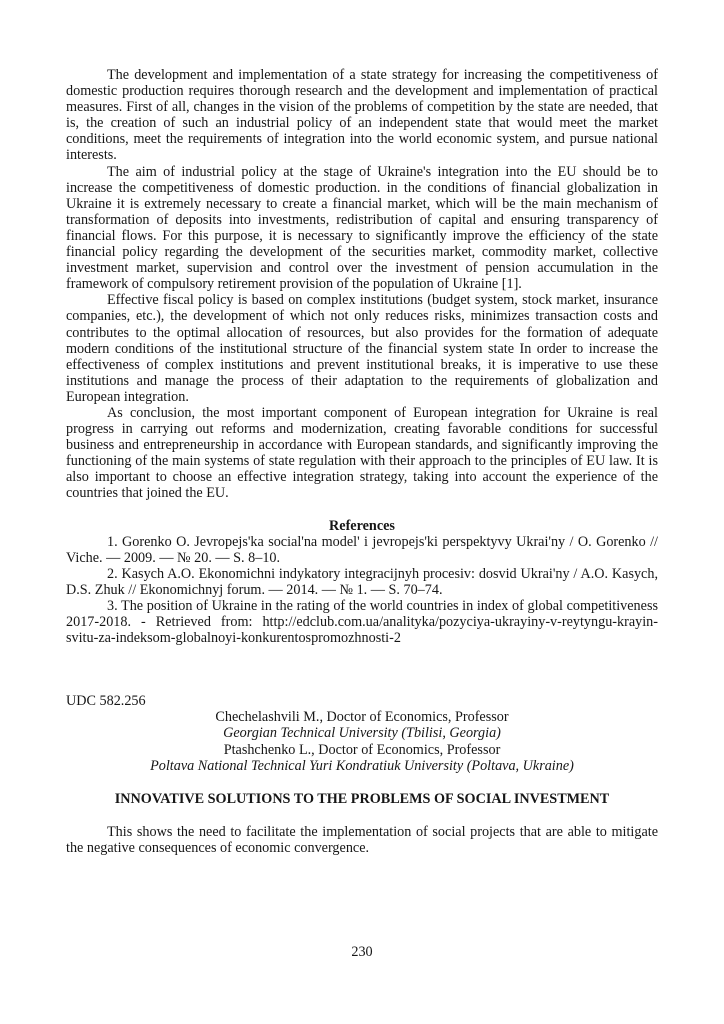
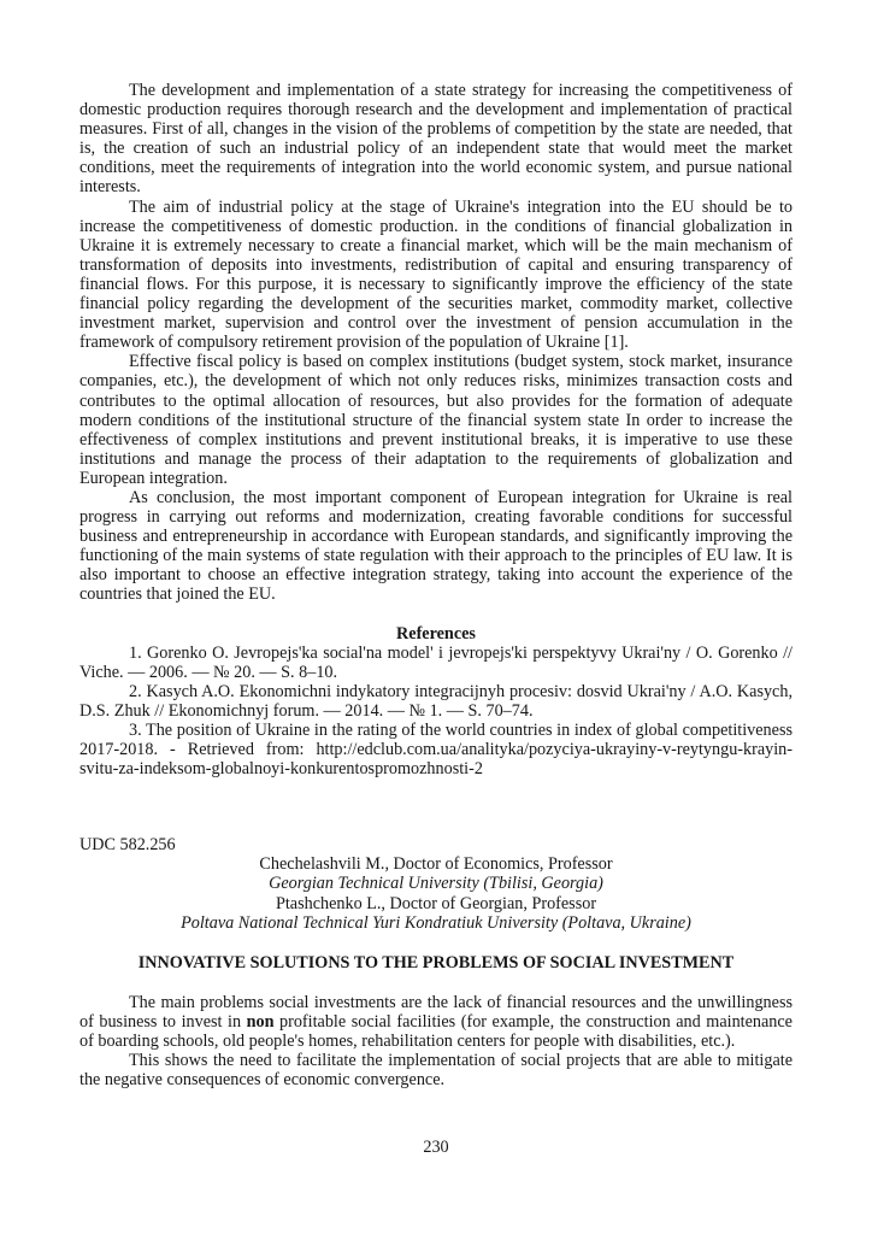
  The development and implementation of a state strategy for increasing the competitiveness of domestic production requires thorough research and the development and implementation of practical measures. First of all, changes in the vision of the problems of competition by the state are needed, that is, the creation of such an industrial policy of an independent state that would meet the market conditions, meet the requirements of integration into the world economic system, and pursue national interests.
  The aim of industrial policy at the stage of Ukraine's integration into the EU should be to increase the competitiveness of domestic production. in the conditions of financial globalization in Ukraine it is extremely necessary to create a financial market, which will be the main mechanism of transformation of deposits into investments, redistribution of capital and ensuring transparency of financial flows. For this purpose, it is necessary to significantly improve the efficiency of the state financial policy regarding the development of the securities market, commodity market, collective investment market, supervision and control over the investment of pension accumulation in the framework of compulsory retirement provision of the population of Ukraine [1].
  Effective fiscal policy is based on complex institutions (budget system, stock market, insurance companies, etc.), the development of which not only reduces risks, minimizes transaction costs and contributes to the optimal allocation of resources, but also provides for the formation of adequate modern conditions of the institutional structure of the financial system state In order to increase the effectiveness of complex institutions and prevent institutional breaks, it is imperative to use these institutions and manage the process of their adaptation to the requirements of globalization and European integration.
  As conclusion, the most important component of European integration for Ukraine is real progress in carrying out reforms and modernization, creating favorable conditions for successful business and entrepreneurship in accordance with European standards, and significantly improving the functioning of the main systems of state regulation with their approach to the principles of EU law. It is also important to choose an effective integration strategy, taking into account the experience of the countries that joined the EU.
  References
- 1. Gorenko O. Jevropejs'ka social'na model' i jevropejs'ki perspektyvy Ukrai'ny / O. Gorenko // Viche. — 2009. — № 20. — S. 8–10.
+ 1. Gorenko O. Jevropejs'ka social'na model' i jevropejs'ki perspektyvy Ukrai'ny / O. Gorenko // Viche. — 2006. — № 20. — S. 8–10.
  2. Kasych A.O. Ekonomichni indykatory integracijnyh procesiv: dosvid Ukrai'ny / A.O. Kasych, D.S. Zhuk // Ekonomichnyj forum. — 2014. — № 1. — S. 70–74.
  3. The position of Ukraine in the rating of the world countries in index of global competitiveness 2017-2018. - Retrieved from: http://edclub.com.ua/analityka/pozyciya-ukrayiny-v-reytyngu-krayin-svitu-za-indeksom-globalnoyi-konkurentospromozhnosti-2
  UDC 582.256
  Chechelashvili M., Doctor of Economics, Professor
  Georgian Technical University (Tbilisi, Georgia)
- Ptashchenko L., Doctor of Economics, Professor
+ Ptashchenko L., Doctor of Georgian, Professor
  Poltava National Technical Yuri Kondratiuk University (Poltava, Ukraine)
  INNOVATIVE SOLUTIONS TO THE PROBLEMS OF SOCIAL INVESTMENT
+ The main problems social investments are the lack of financial resources and the unwillingness of business to invest in non profitable social facilities (for example, the construction and maintenance of boarding schools, old people's homes, rehabilitation centers for people with disabilities, etc.).
  This shows the need to facilitate the implementation of social projects that are able to mitigate the negative consequences of economic convergence.
  230
